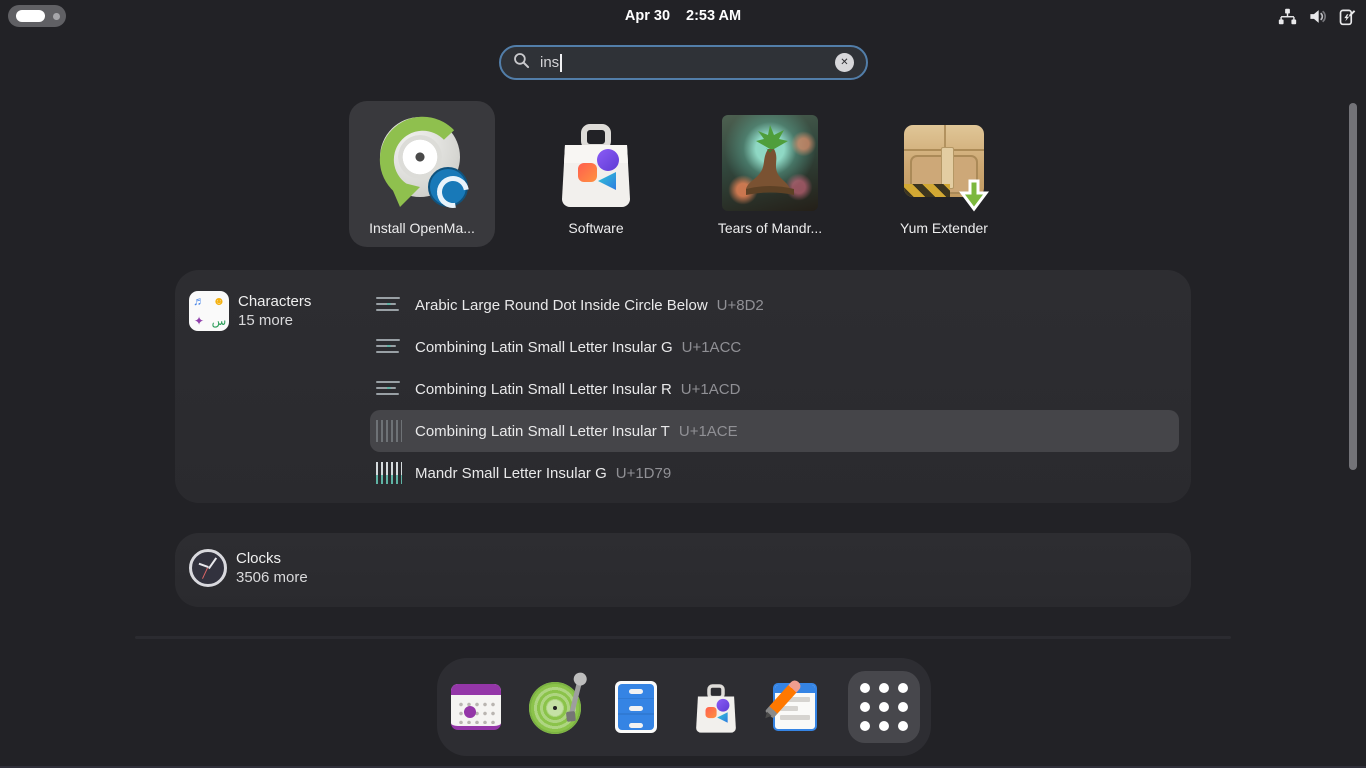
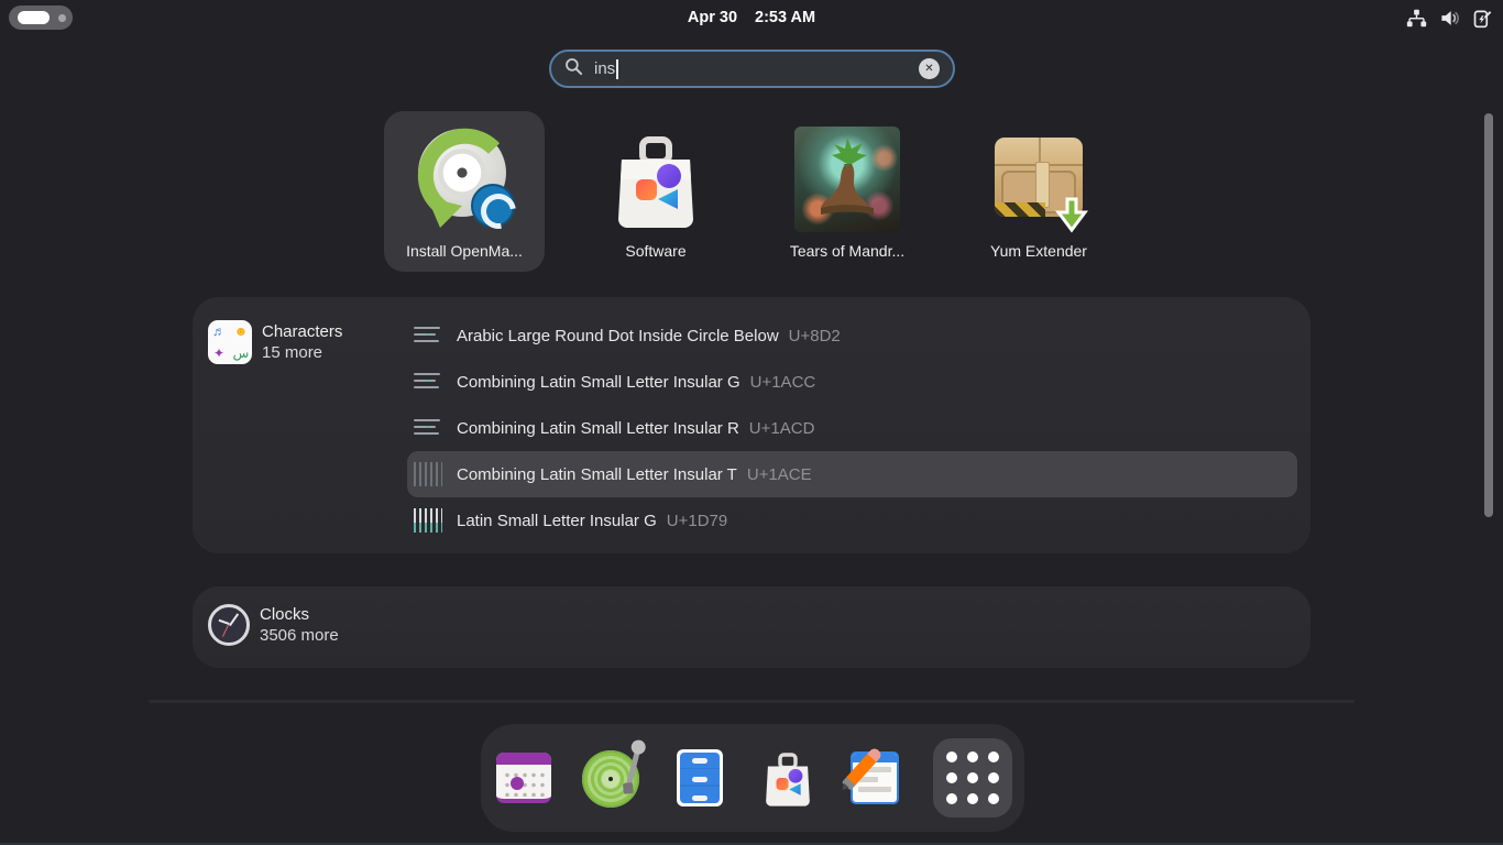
  Apr 30
  2:53 AM
  ins
  Install OpenMa...
  Software
  Tears of Mandr...
  Yum Extender
  ♬
  ☻
  ✦
  س
  Characters
  15 more
  Arabic Large Round Dot Inside Circle Below
  U+8D2
  Combining Latin Small Letter Insular G
  U+1ACC
  Combining Latin Small Letter Insular R
  U+1ACD
  Combining Latin Small Letter Insular T
  U+1ACE
- Mandr Small Letter Insular G
+ Latin Small Letter Insular G
  U+1D79
  Clocks
  3506 more
